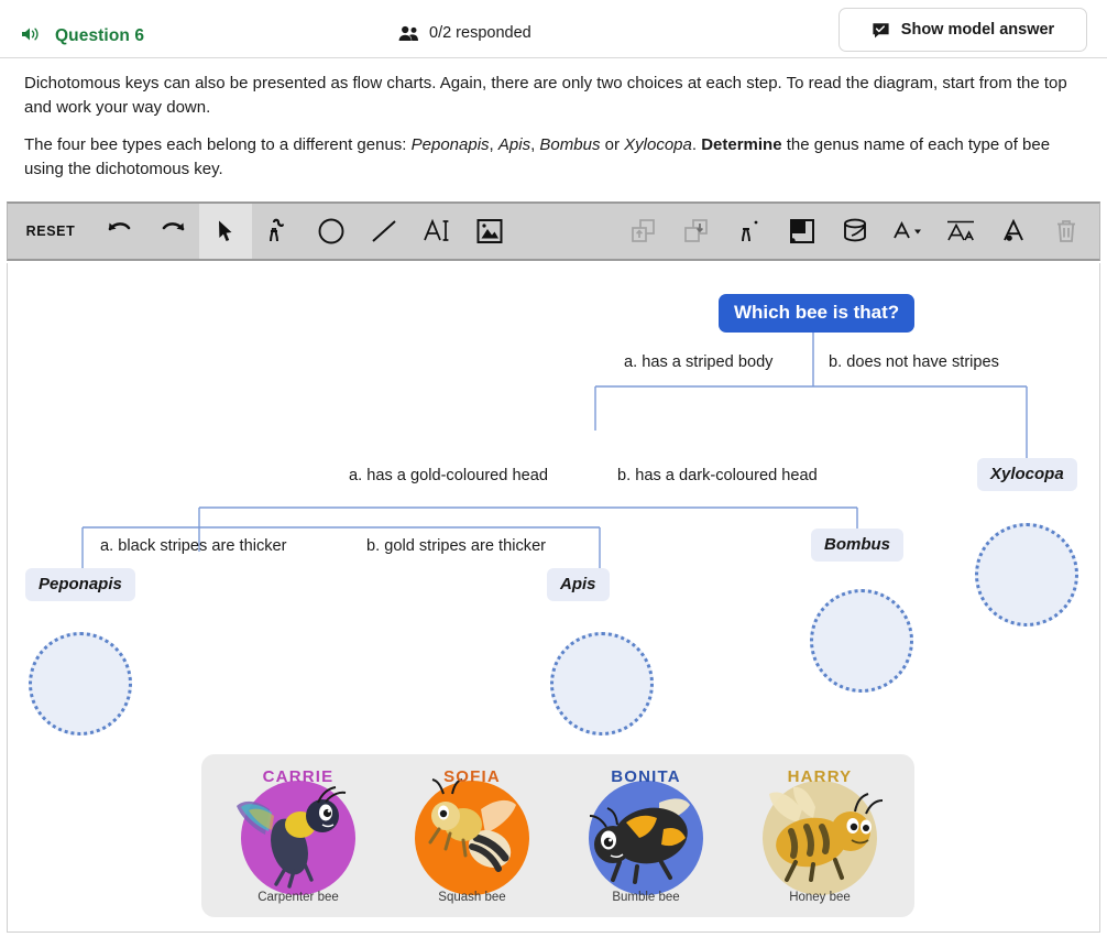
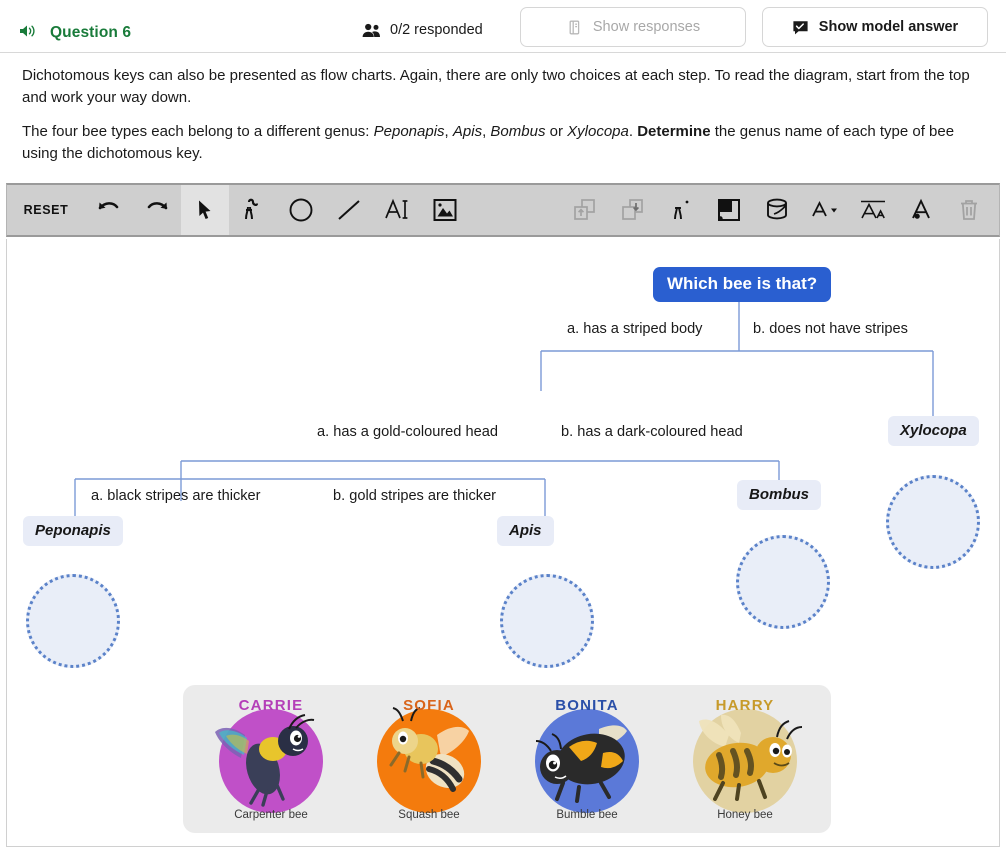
  Question 6
  0/2 responded
+ Show responses
  Show model answer
  Dichotomous keys can also be presented as flow charts. Again, there are only two choices at each step. To read the diagram, start from the top and work your way down.
  The four bee types each belong to a different genus: Peponapis, Apis, Bombus or Xylocopa. Determine the genus name of each type of bee using the dichotomous key.
  RESET
  Which bee is that?
  a. has a striped body
  b. does not have stripes
  a. has a gold-coloured head
  b. has a dark-coloured head
  a. black stripes are thicker
  b. gold stripes are thicker
  Peponapis
  Apis
  Bombus
  Xylocopa
  CARRIE
  Carpenter bee
  SOFIA
  Squash bee
  BONITA
  Bumble bee
  HARRY
  Honey bee
